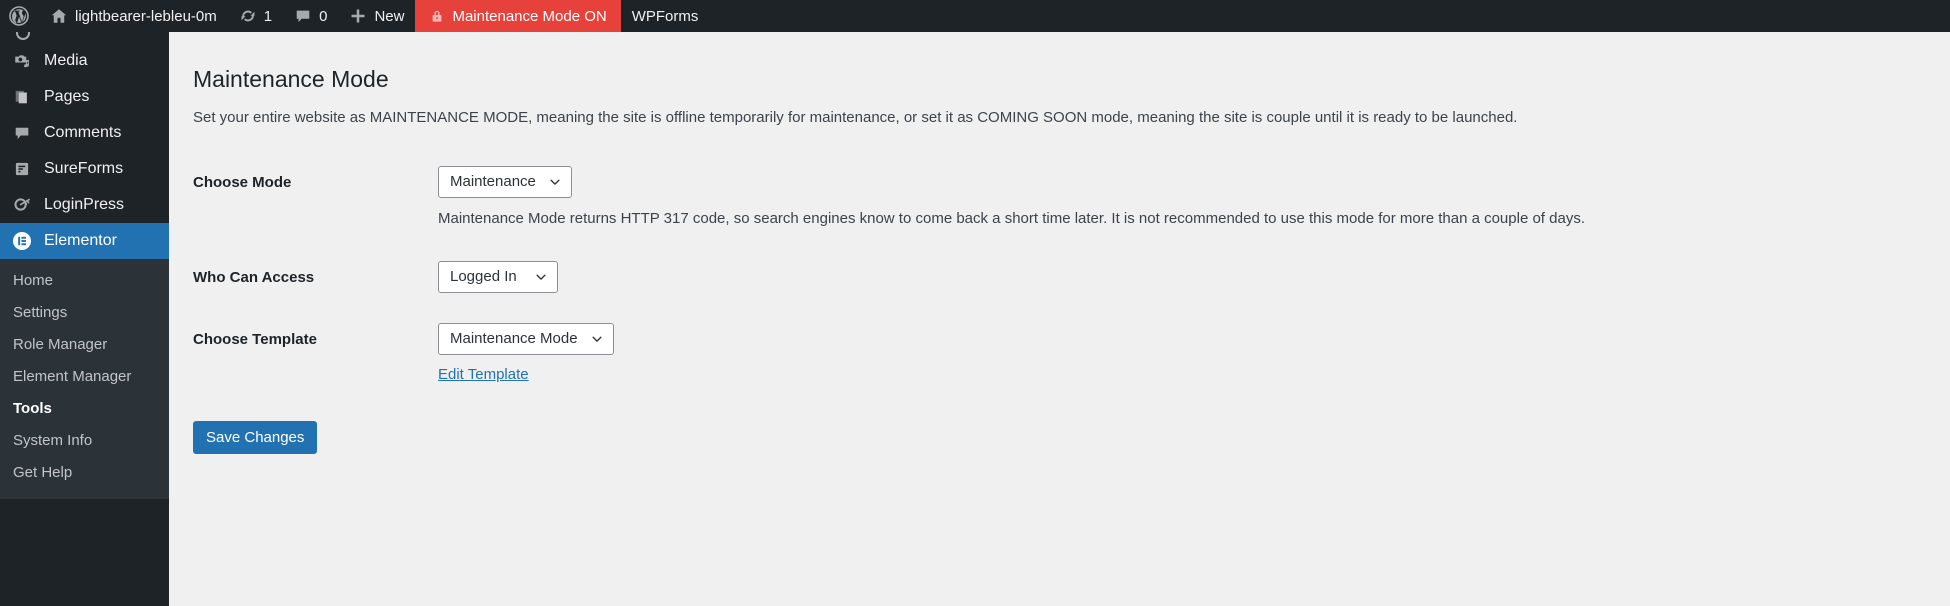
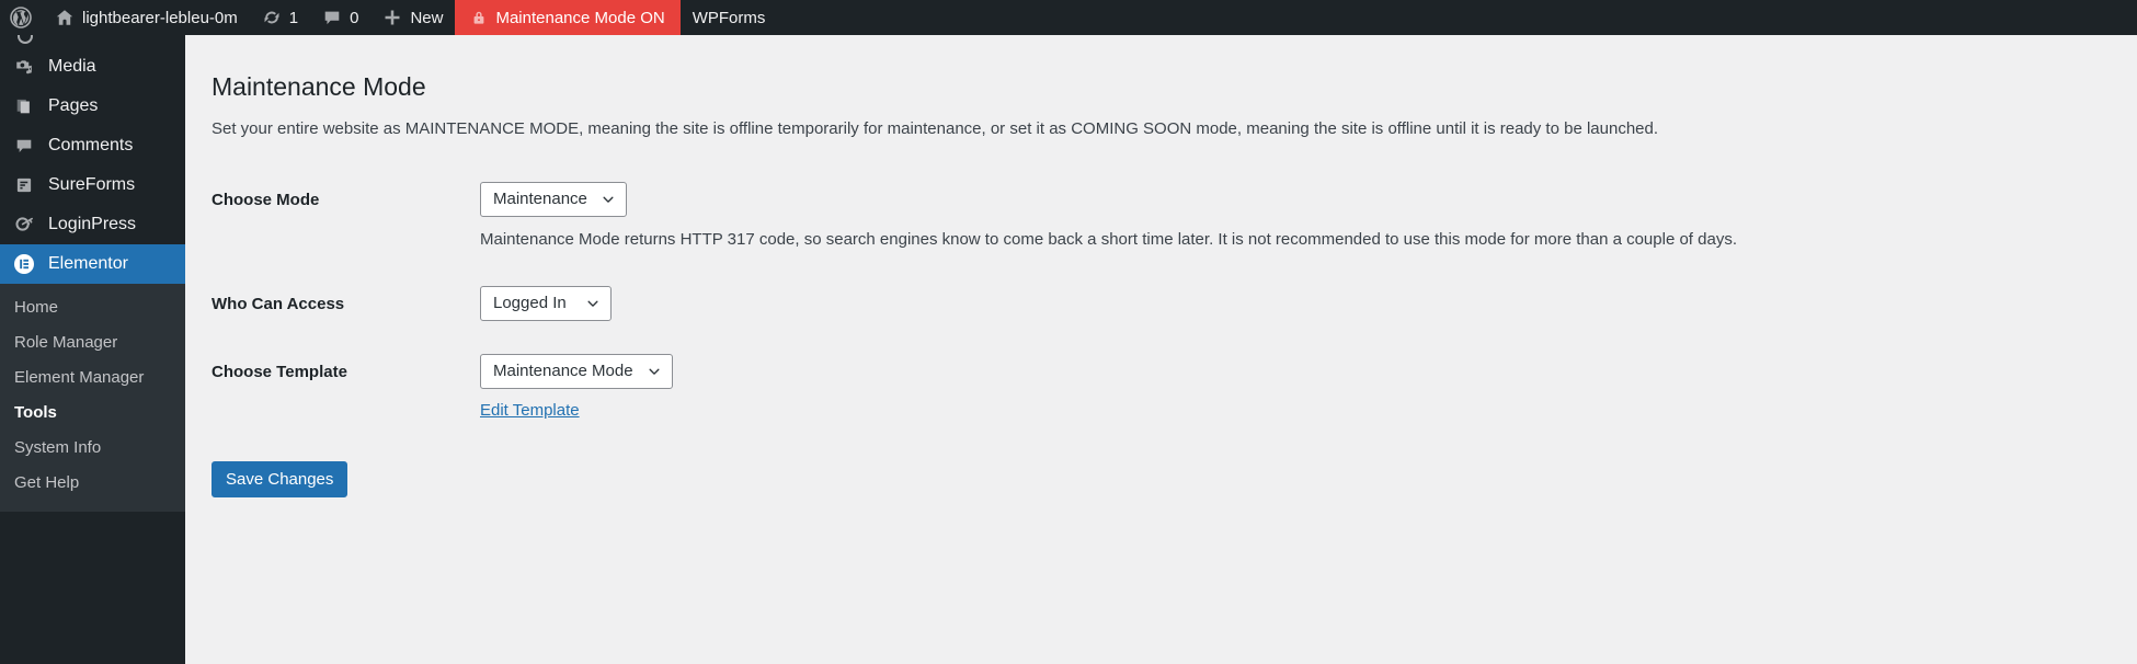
  lightbearer-lebleu-0m
  1
  0
  New
  Maintenance Mode ON
  WPForms
  Media
  Pages
  Comments
  SureForms
  LoginPress
  Elementor
  Home
- Settings
  Role Manager
  Element Manager
  Tools
  System Info
  Get Help
  Maintenance Mode
- Set your entire website as MAINTENANCE MODE, meaning the site is offline temporarily for maintenance, or set it as COMING SOON mode, meaning the site is couple until it is ready to be launched.
+ Set your entire website as MAINTENANCE MODE, meaning the site is offline temporarily for maintenance, or set it as COMING SOON mode, meaning the site is offline until it is ready to be launched.
  Choose Mode	Maintenance Maintenance Mode returns HTTP 317 code, so search engines know to come back a short time later. It is not recommended to use this mode for more than a couple of days.
  Who Can Access	Logged In
  Choose Template	Maintenance Mode Edit Template
  Save Changes
